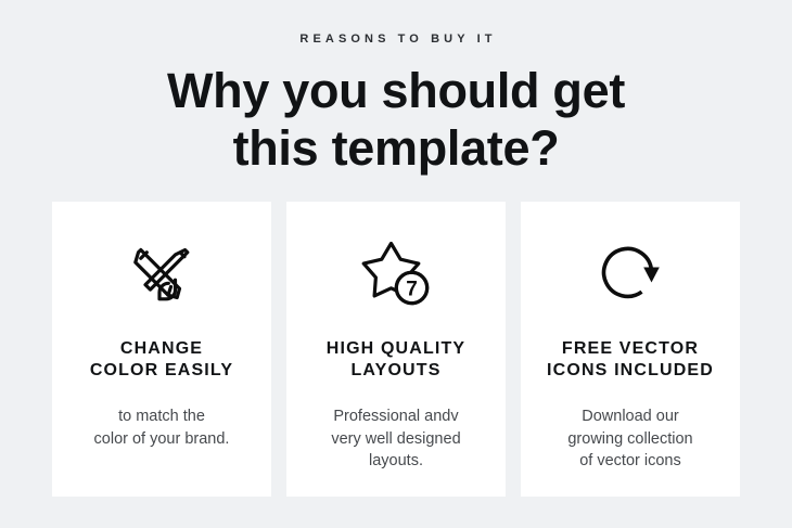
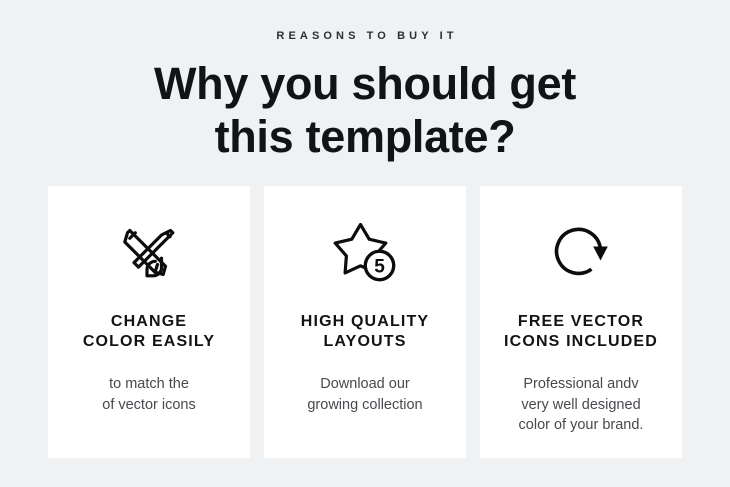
  REASONS TO BUY IT
  Why you should get
  this template?
  CHANGE
  COLOR EASILY
  to match the
- color of your brand.
+ of vector icons
- 7
+ 5
  HIGH QUALITY
  LAYOUTS
- Professional andv
+ Download our
- very well designed
+ growing collection
- layouts.
  FREE VECTOR
  ICONS INCLUDED
- Download our
+ Professional andv
- growing collection
+ very well designed
- of vector icons
+ color of your brand.
